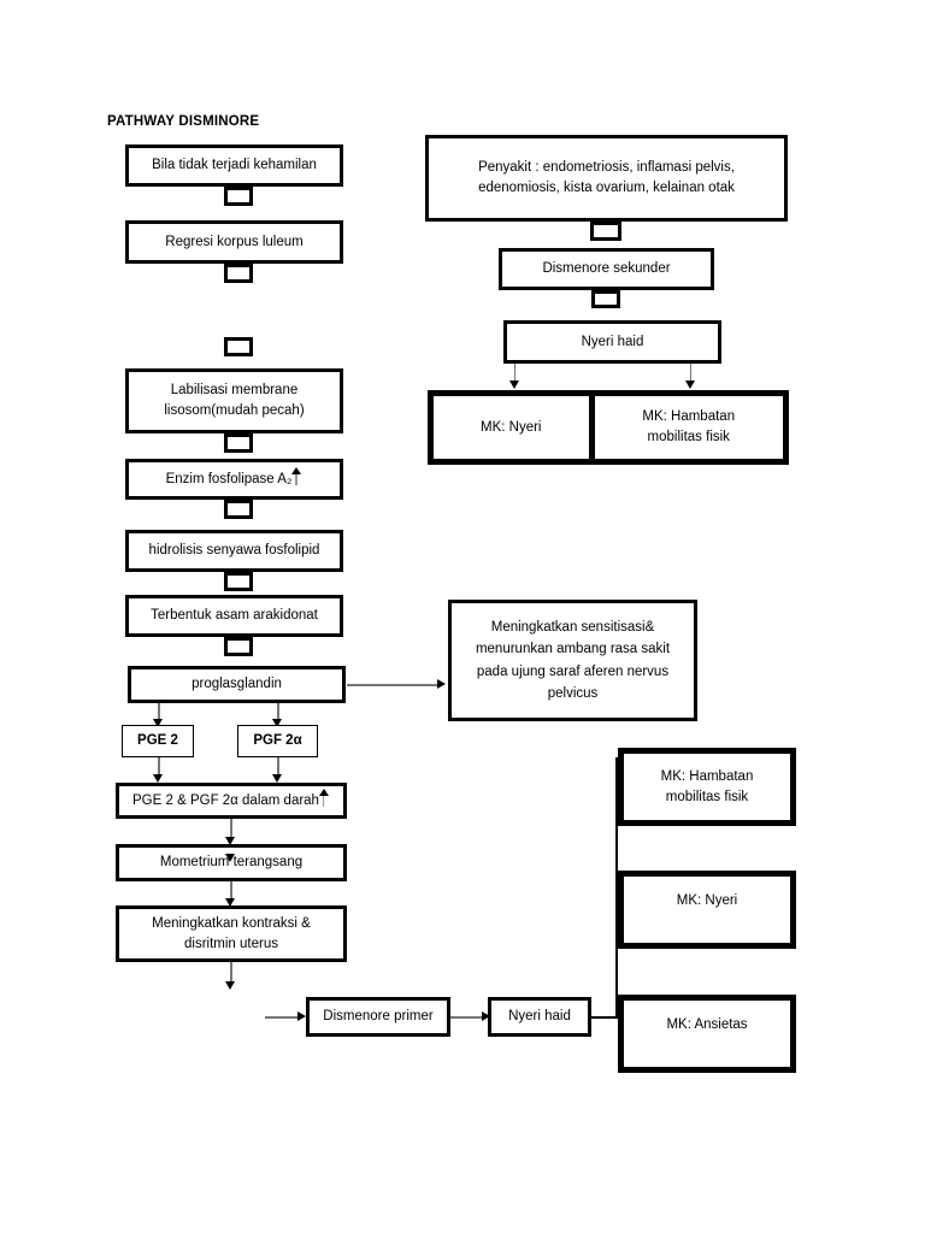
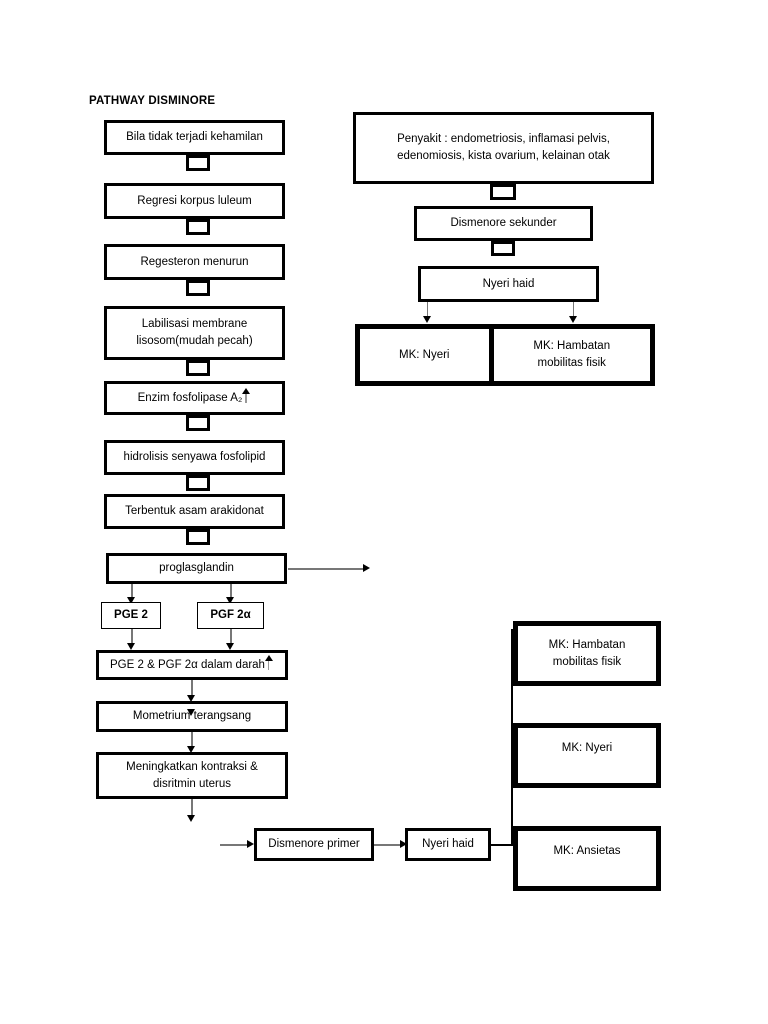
  PATHWAY DISMINORE
  Bila tidak terjadi kehamilan
  Regresi korpus luleum
+ Regesteron menurun
  Labilisasi membrane lisosom(mudah pecah)
  Enzim fosfolipase A₂
  hidrolisis senyawa fosfolipid
  Terbentuk asam arakidonat
  proglasglandin
  PGE 2
  PGF 2α
  PGE 2 & PGF 2α dalam darah
  Mometrium terangsang
  Meningkatkan kontraksi & disritmin uterus
  Dismenore primer
  Nyeri haid
  Penyakit : endometriosis, inflamasi pelvis, edenomiosis, kista ovarium, kelainan otak
  Dismenore sekunder
  Nyeri haid
  MK: Nyeri
  MK: Hambatan mobilitas fisik
- Meningkatkan sensitisasi& menurunkan ambang rasa sakit pada ujung saraf aferen nervus pelvicus
  MK: Hambatan mobilitas fisik
  MK: Nyeri
  MK: Ansietas
